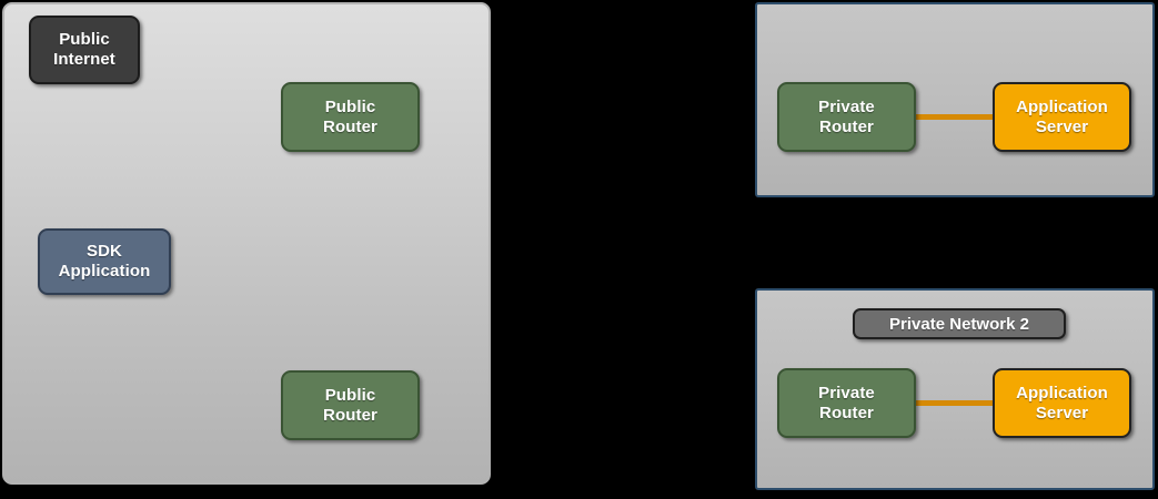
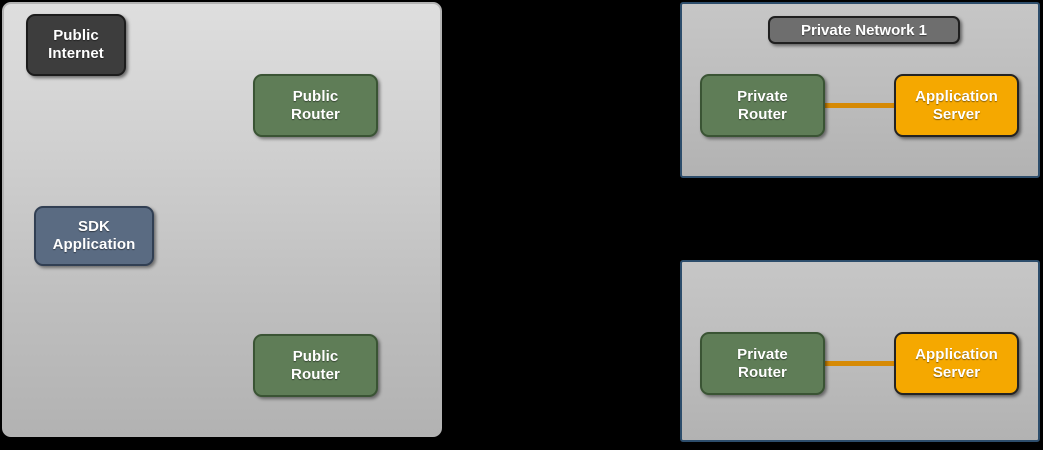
  Public
  Internet
  Public
  Router
  SDK
  Application
  Public
  Router
+ Private Network 1
  Private
  Router
  Application
  Server
- Private Network 2
  Private
  Router
  Application
  Server
